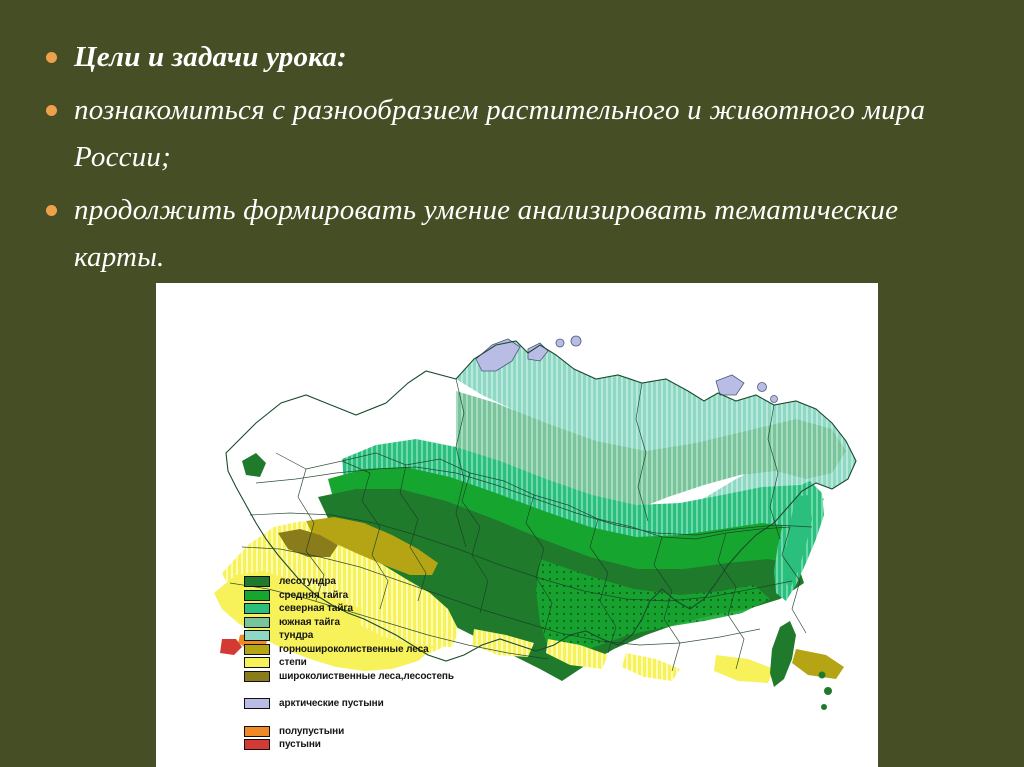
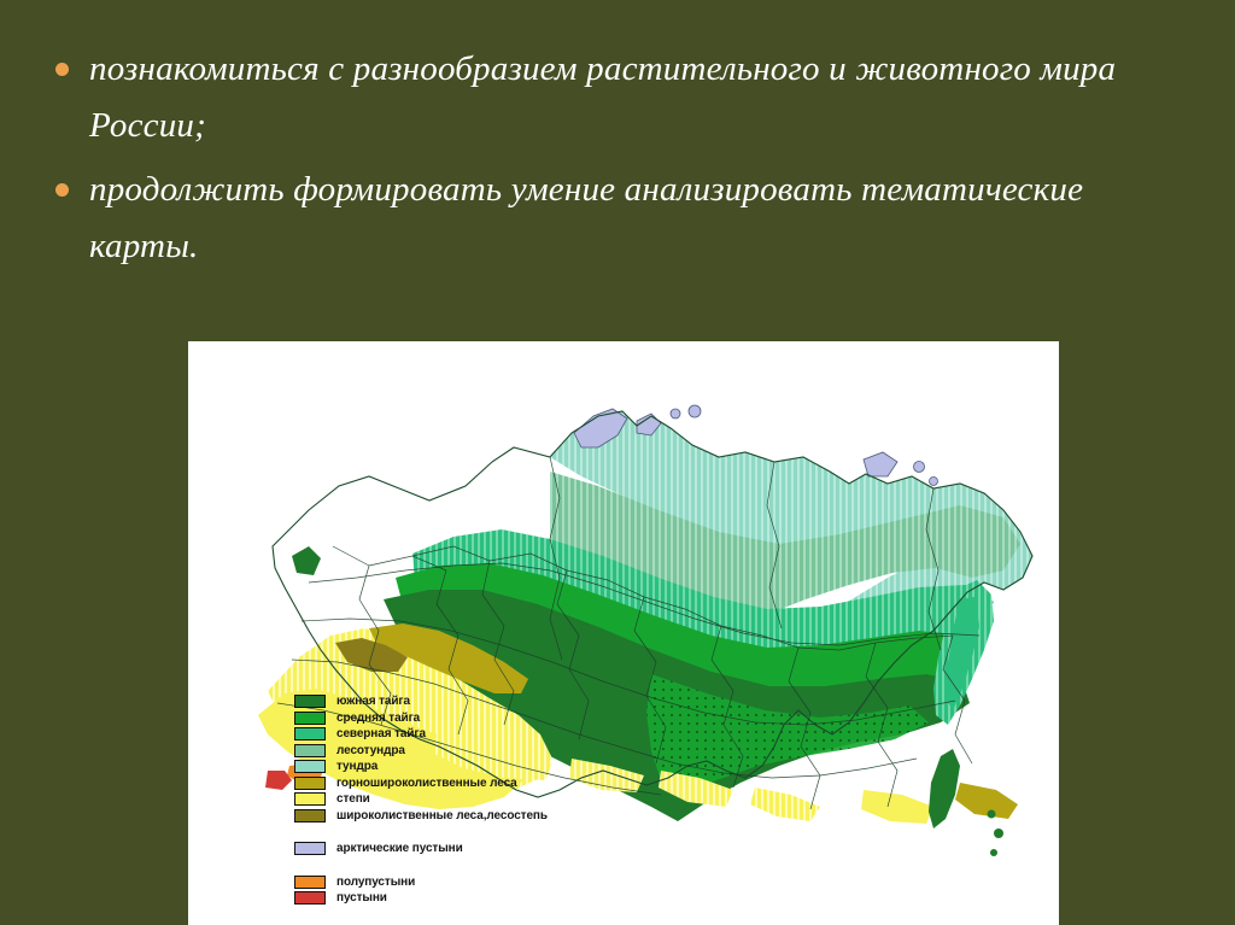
- Цели и задачи урока:
  познакомиться с разнообразием растительного и животного мира России;
  продолжить формировать умение анализировать тематические карты.
- лесотундра
+ южная тайга
  средняя тайга
  северная тайга
- южная тайга
+ лесотундра
  тундра
  горношироколиственные леса
  степи
  широколиственные леса,лесостепь
  арктические пустыни
  полупустыни
  пустыни
